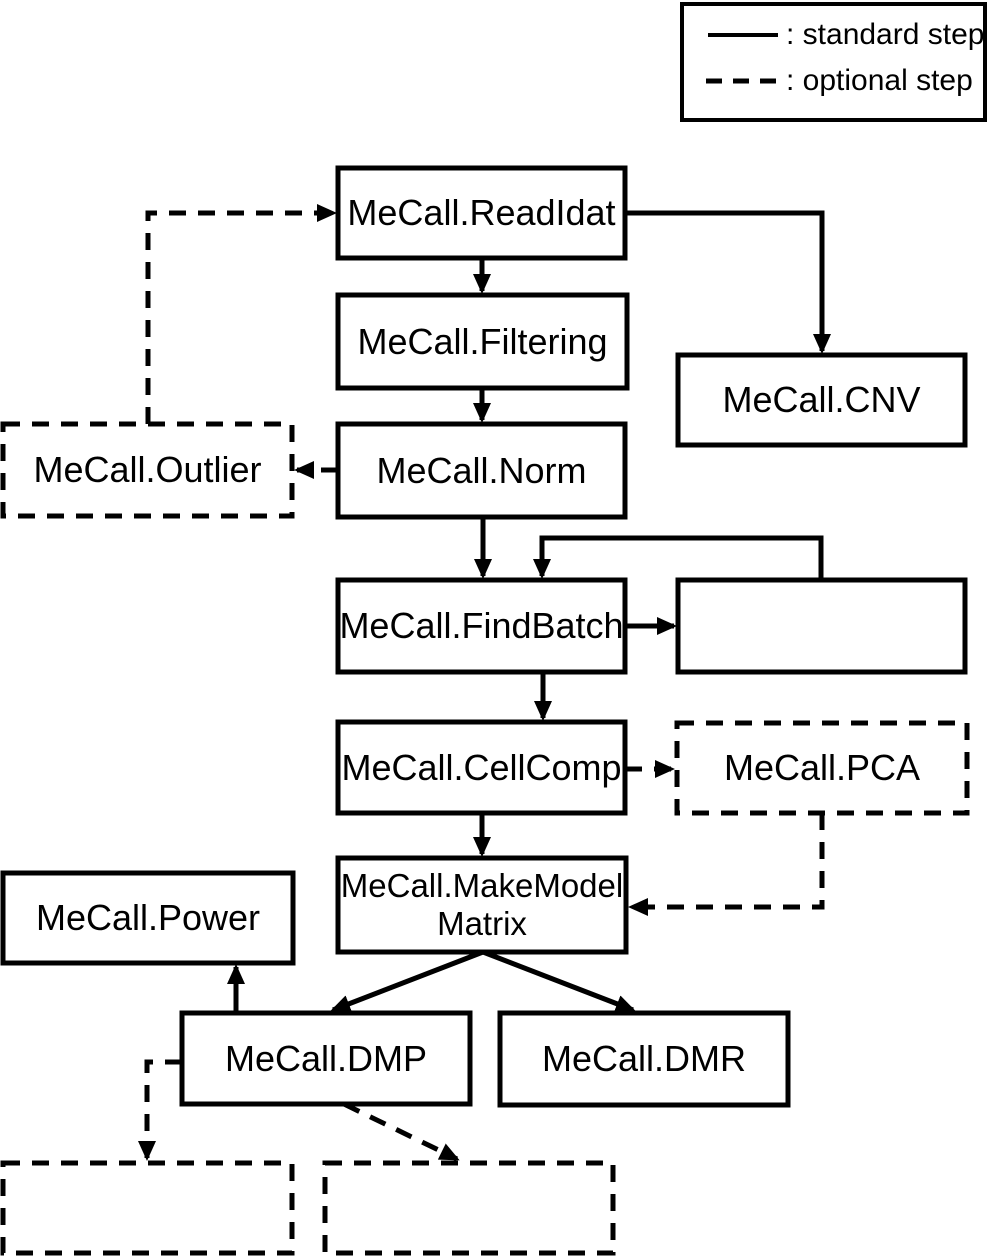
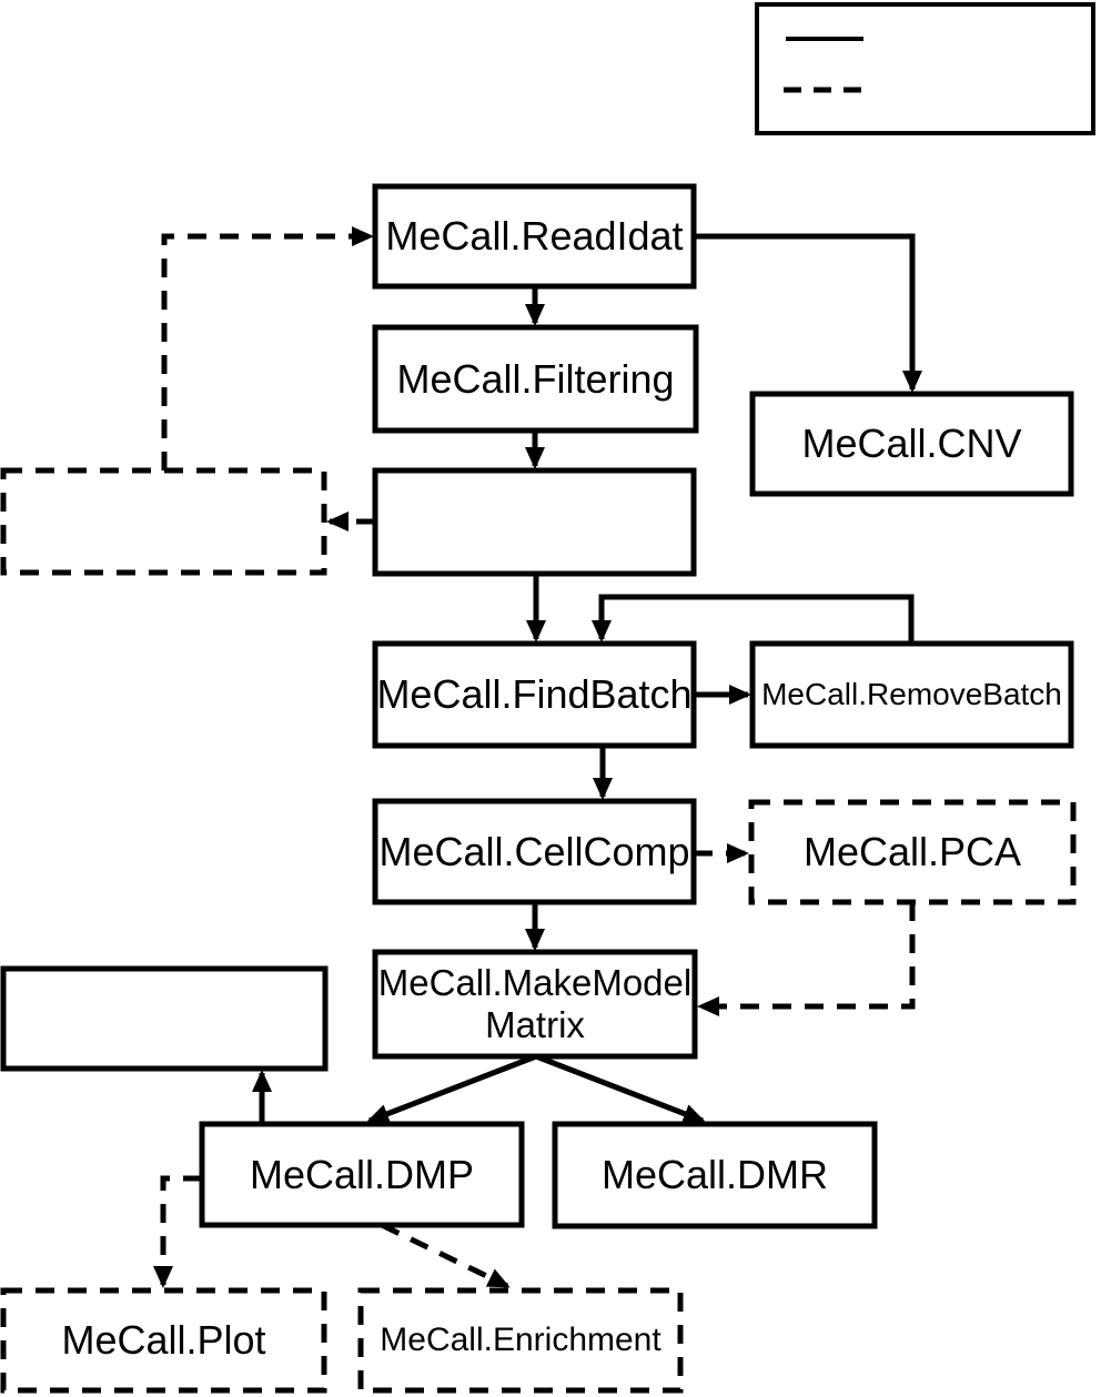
- : standard step
- : optional step
  MeCall.ReadIdat
  MeCall.Filtering
  MeCall.CNV
- MeCall.Outlier
- MeCall.Norm
  MeCall.FindBatch
+ MeCall.RemoveBatch
  MeCall.CellComp
  MeCall.PCA
  MeCall.MakeModel
  Matrix
- MeCall.Power
  MeCall.DMP
  MeCall.DMR
+ MeCall.Plot
+ MeCall.Enrichment
